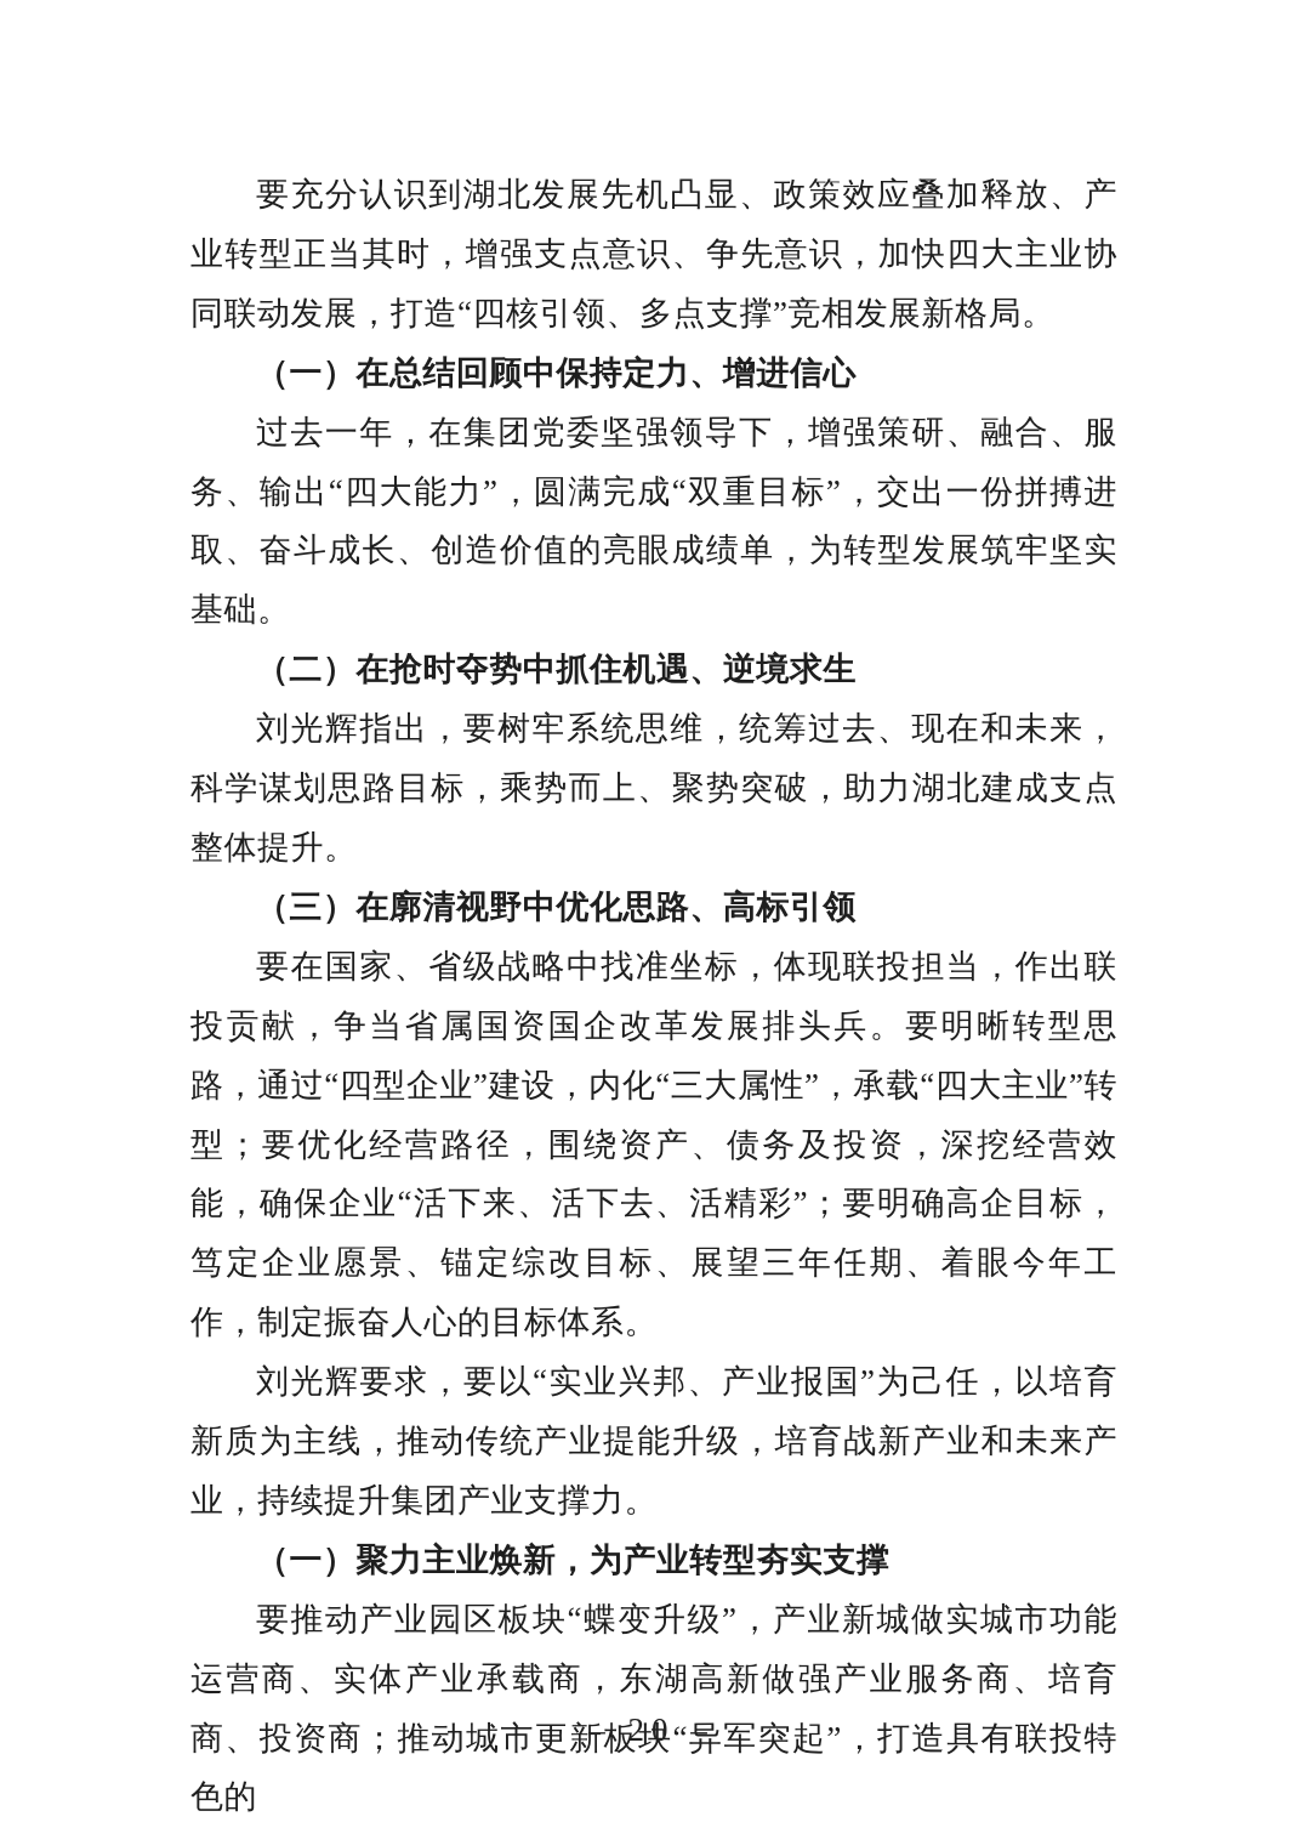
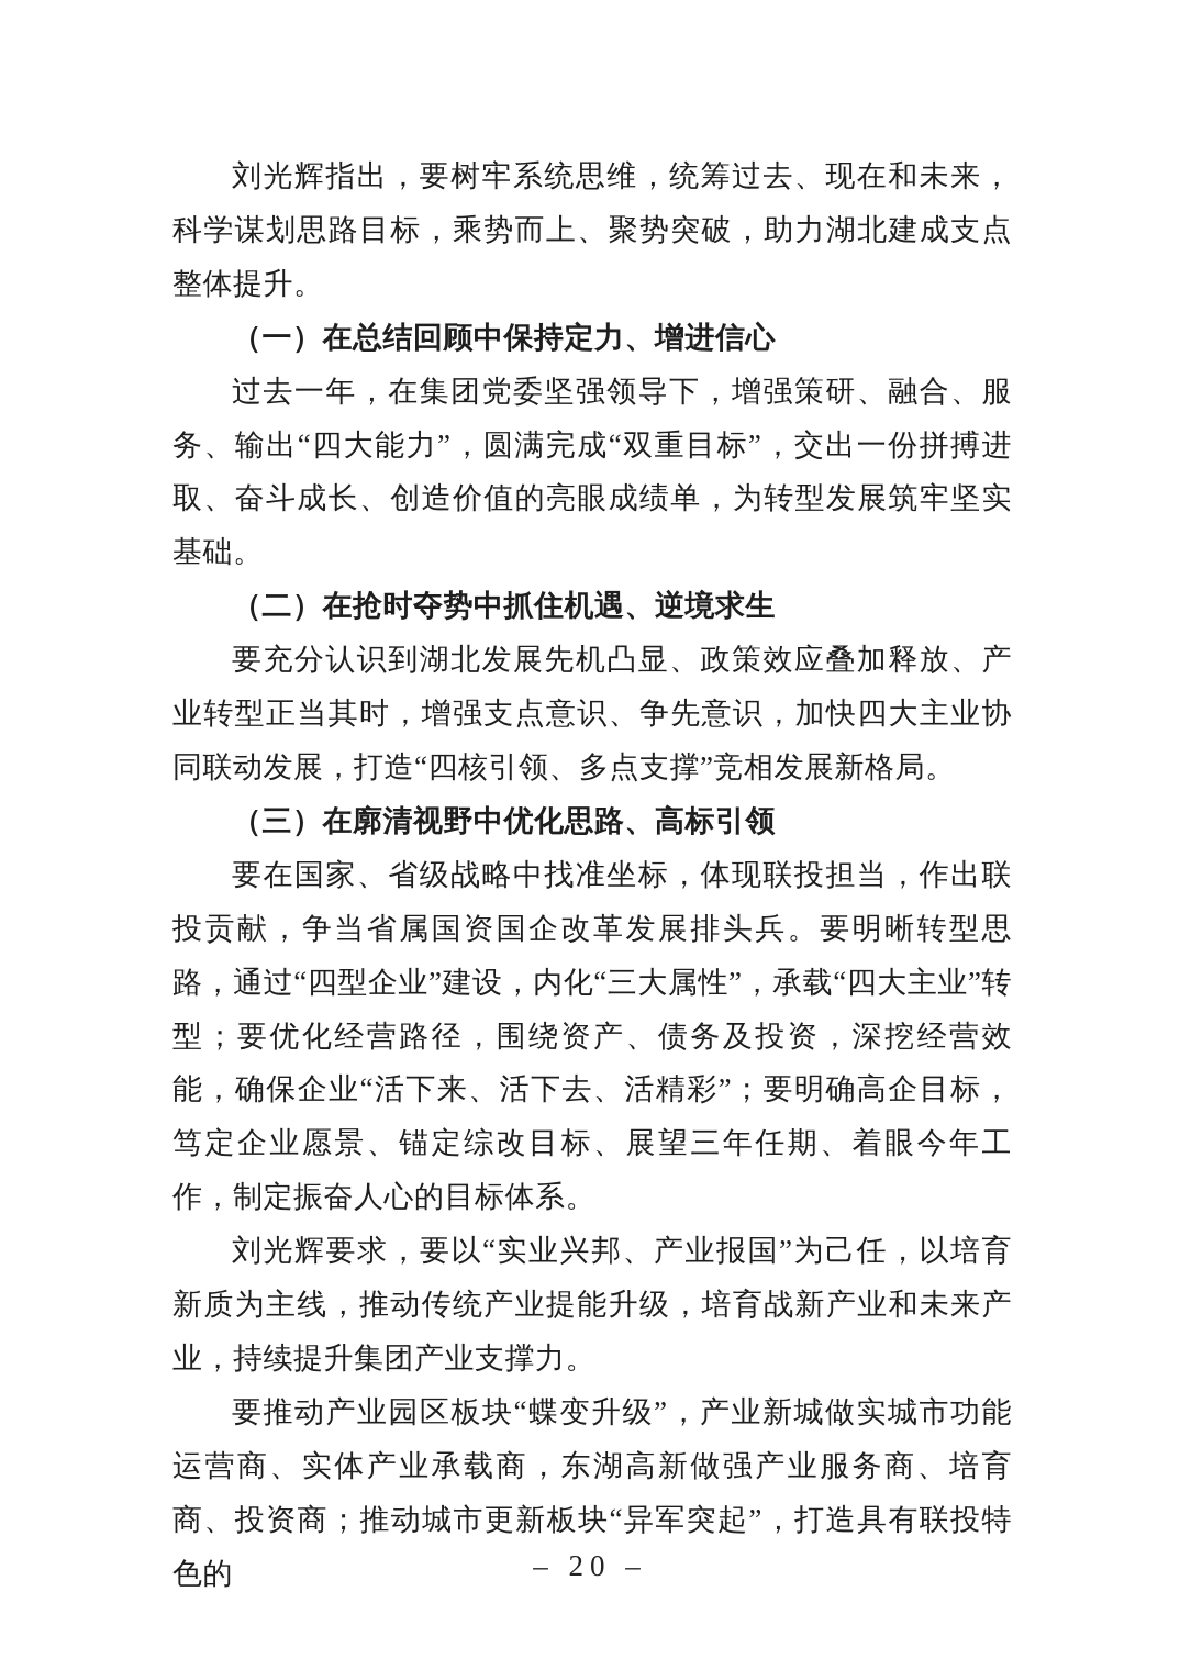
- 要充分认识到湖北发展先机凸显、政策效应叠加释放、产业转型正当其时，增强支点意识、争先意识，加快四大主业协同联动发展，打造“四核引领、多点支撑”竞相发展新格局。
+ 刘光辉指出，要树牢系统思维，统筹过去、现在和未来，科学谋划思路目标，乘势而上、聚势突破，助力湖北建成支点整体提升。
  （一）在总结回顾中保持定力、增进信心
  过去一年，在集团党委坚强领导下，增强策研、融合、服务、输出“四大能力”，圆满完成“双重目标”，交出一份拼搏进取、奋斗成长、创造价值的亮眼成绩单，为转型发展筑牢坚实基础。
  （二）在抢时夺势中抓住机遇、逆境求生
- 刘光辉指出，要树牢系统思维，统筹过去、现在和未来，科学谋划思路目标，乘势而上、聚势突破，助力湖北建成支点整体提升。
+ 要充分认识到湖北发展先机凸显、政策效应叠加释放、产业转型正当其时，增强支点意识、争先意识，加快四大主业协同联动发展，打造“四核引领、多点支撑”竞相发展新格局。
  （三）在廓清视野中优化思路、高标引领
  要在国家、省级战略中找准坐标，体现联投担当，作出联投贡献，争当省属国资国企改革发展排头兵。要明晰转型思路，通过“四型企业”建设，内化“三大属性”，承载“四大主业”转型；要优化经营路径，围绕资产、债务及投资，深挖经营效能，确保企业“活下来、活下去、活精彩”；要明确高企目标，笃定企业愿景、锚定综改目标、展望三年任期、着眼今年工作，制定振奋人心的目标体系。
  刘光辉要求，要以“实业兴邦、产业报国”为己任，以培育新质为主线，推动传统产业提能升级，培育战新产业和未来产业，持续提升集团产业支撑力。
- （一）聚力主业焕新，为产业转型夯实支撑
  要推动产业园区板块“蝶变升级”，产业新城做实城市功能运营商、实体产业承载商，东湖高新做强产业服务商、培育商、投资商；推动城市更新板块“异军突起”，打造具有联投特色的
  – 20 –
